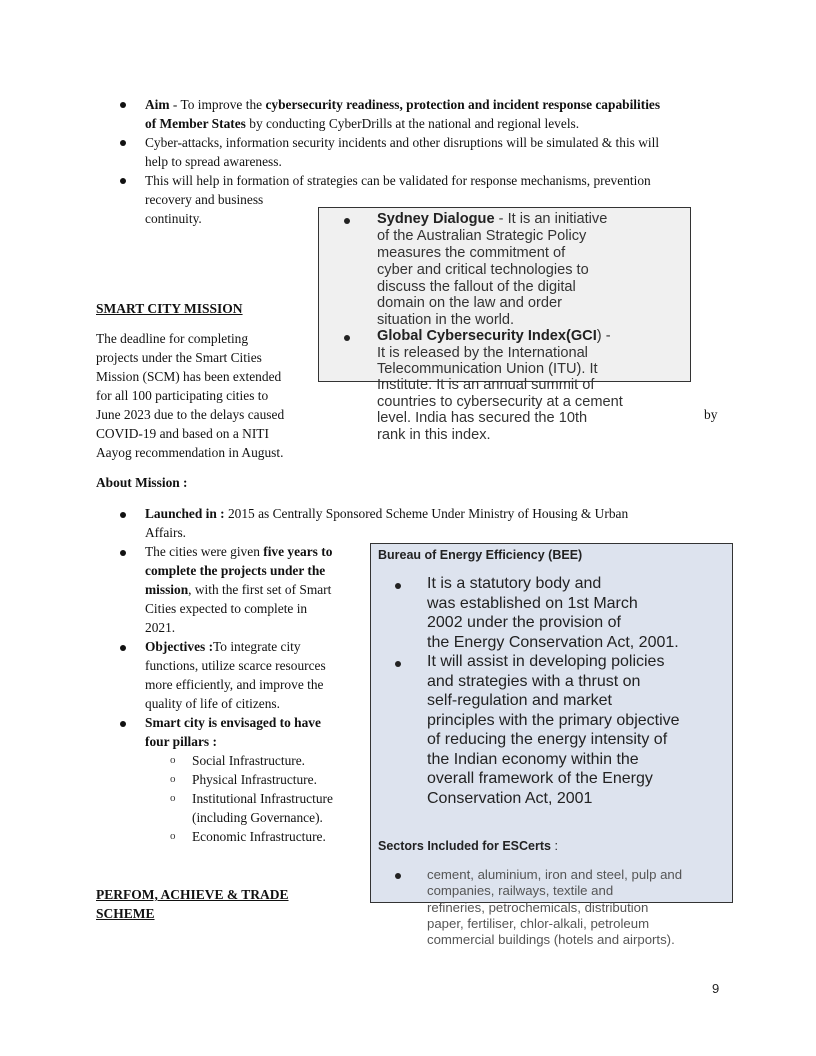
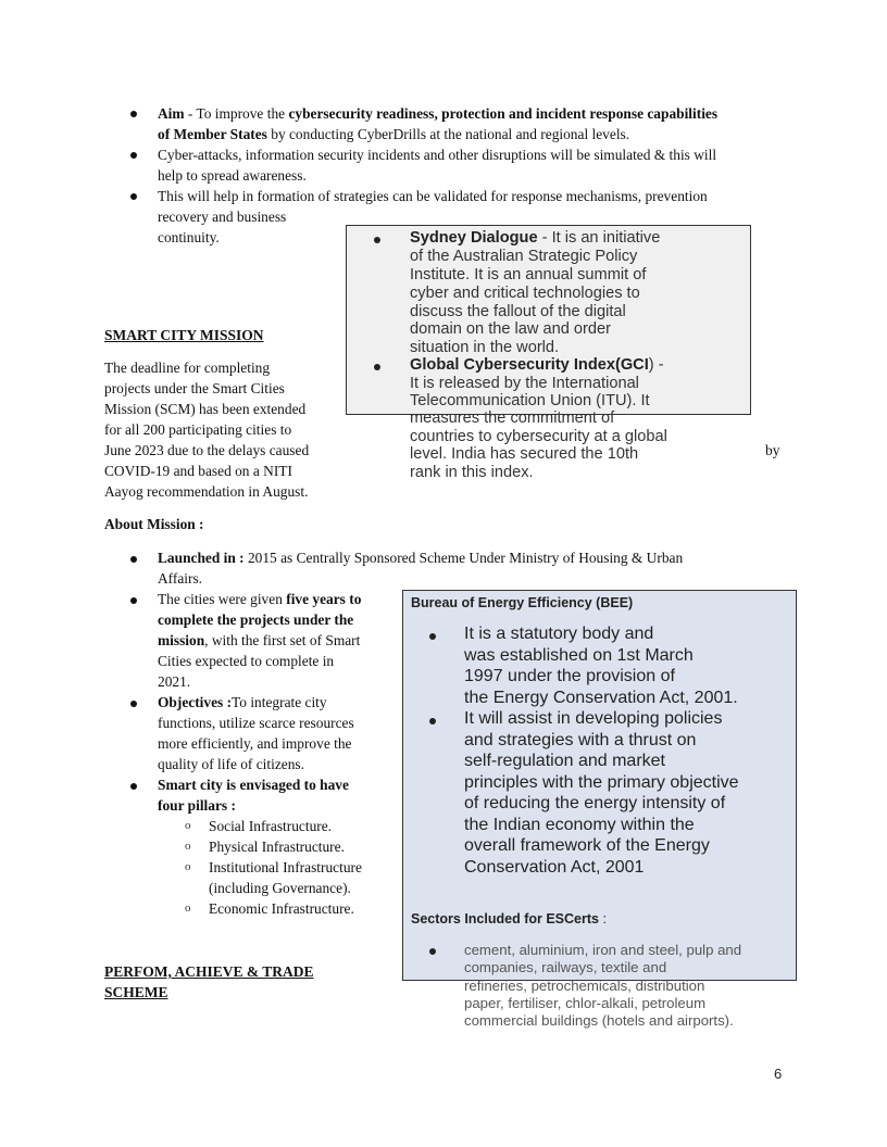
  Aim - To improve the cybersecurity readiness, protection and incident response capabilities
  of Member States by conducting CyberDrills at the national and regional levels.
  Cyber-attacks, information security incidents and other disruptions will be simulated & this will
  help to spread awareness.
  This will help in formation of strategies can be validated for response mechanisms, prevention
  recovery and business
  continuity.
  Sydney Dialogue - It is an initiative
  of the Australian Strategic Policy
- measures the commitment of
+ Institute. It is an annual summit of
  cyber and critical technologies to
  discuss the fallout of the digital
  domain on the law and order
  situation in the world.
  Global Cybersecurity Index(GCI) -
  It is released by the International
  Telecommunication Union (ITU). It
- Institute. It is an annual summit of
+ measures the commitment of
- countries to cybersecurity at a cement
+ countries to cybersecurity at a global
  level. India has secured the 10th
  rank in this index.
  SMART CITY MISSION
  The deadline for completing
  projects under the Smart Cities
  Mission (SCM) has been extended
- for all 100 participating cities to
+ for all 200 participating cities to
  June 2023 due to the delays caused
  COVID-19 and based on a NITI
  Aayog recommendation in August.
  by
  About Mission :
  Launched in : 2015 as Centrally Sponsored Scheme Under Ministry of Housing & Urban
  Affairs.
  The cities were given five years to
  complete the projects under the
  mission, with the first set of Smart
  Cities expected to complete in
  2021.
  Objectives :To integrate city
  functions, utilize scarce resources
  more efficiently, and improve the
  quality of life of citizens.
  Smart city is envisaged to have
  four pillars :
  o
  Social Infrastructure.
  o
  Physical Infrastructure.
  o
  Institutional Infrastructure
  (including Governance).
  o
  Economic Infrastructure.
  Bureau of Energy Efficiency (BEE)
  It is a statutory body and
  was established on 1st March
- 2002 under the provision of
+ 1997 under the provision of
  the Energy Conservation Act, 2001.
  It will assist in developing policies
  and strategies with a thrust on
  self-regulation and market
  principles with the primary objective
  of reducing the energy intensity of
  the Indian economy within the
  overall framework of the Energy
  Conservation Act, 2001
  Sectors Included for ESCerts :
  cement, aluminium, iron and steel, pulp and
  companies, railways, textile and
  refineries, petrochemicals, distribution
  paper, fertiliser, chlor-alkali, petroleum
  commercial buildings (hotels and airports).
  PERFOM, ACHIEVE & TRADE
  SCHEME
- 9
+ 6
